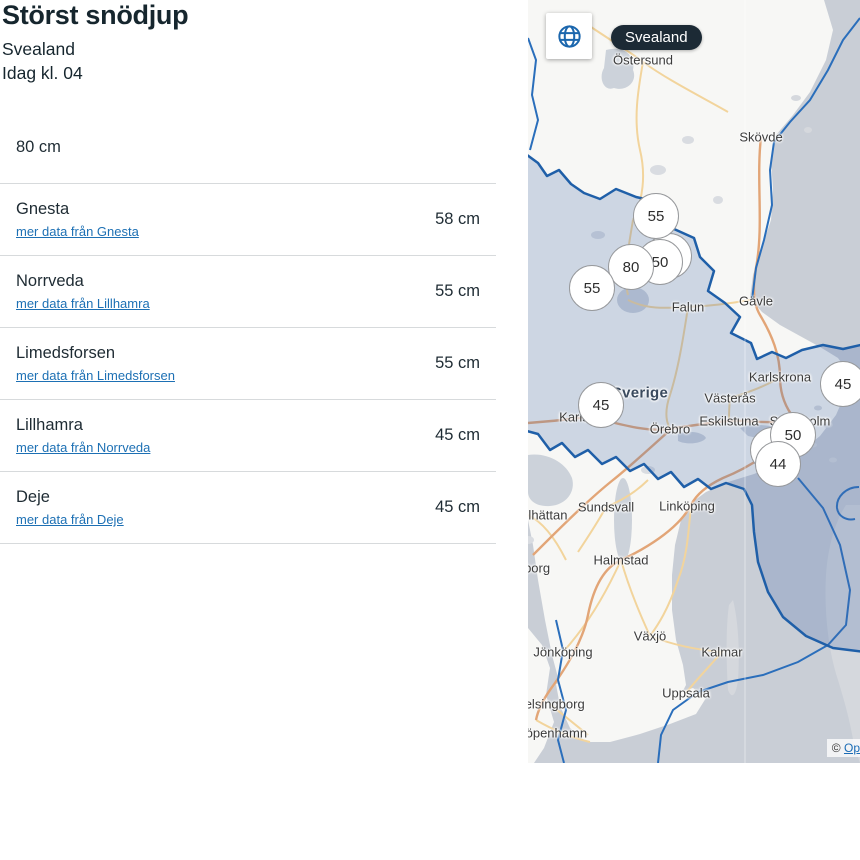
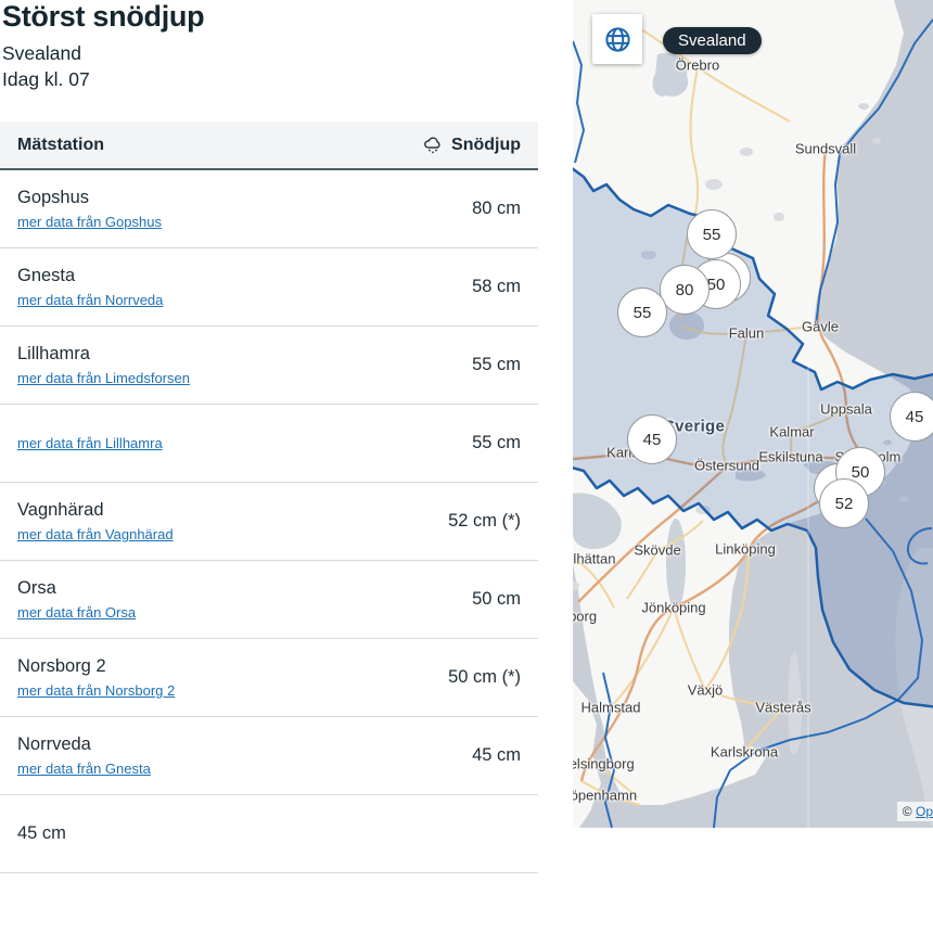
  Störst snödjup
  Svealand
- Idag kl. 04
+ Idag kl. 07
+ Mätstation
+ Snödjup
+ Gopshus
+ mer data från Gopshus
  80 cm
  Gnesta
- mer data från Gnesta
+ mer data från Norrveda
  58 cm
- Norrveda
+ Lillhamra
- mer data från Lillhamra
+ mer data från Limedsforsen
  55 cm
- Limedsforsen
- mer data från Limedsforsen
+ mer data från Lillhamra
  55 cm
+ Vagnhärad
+ mer data från Vagnhärad
+ 52 cm (*)
+ Orsa
+ mer data från Orsa
+ 50 cm
+ Norsborg 2
+ mer data från Norsborg 2
+ 50 cm (*)
- Lillhamra
+ Norrveda
- mer data från Norrveda
+ mer data från Gnesta
  45 cm
- Deje
- mer data från Deje
  45 cm
- Östersund
+ Örebro
- Skövde
+ Sundsvall
  Gävle
  Falun
- Karlskrona
+ Uppsala
  verige
- Västerås
+ Kalmar
  Eskilstuna
- Örebro
+ Östersund
- Sundsvall
+ Skövde
  Linköping
- Halmstad
+ Jönköping
  Växjö
- Jönköping
+ Halmstad
- Kalmar
+ Västerås
- Uppsala
+ Karlskrona
  elsingborg
  öpenhamn
  50
  55
  80
  55
  45
  45
  50
- 44
+ 52
  Svealand
  © Op
